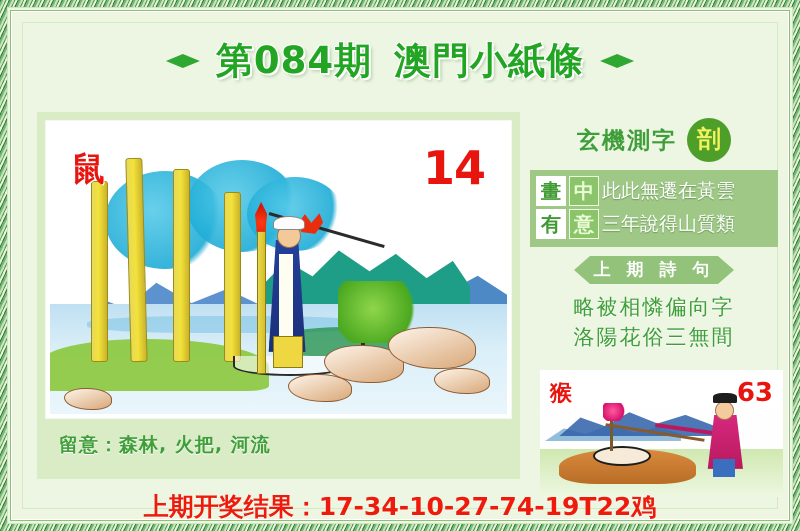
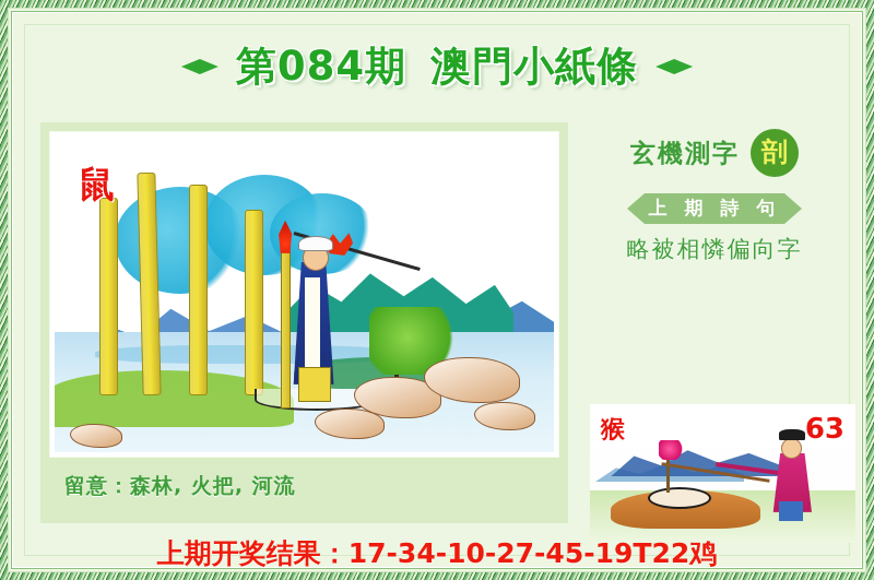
  第084期 澳門小紙條
  鼠
- 14
  留意：森林, 火把, 河流
  玄機測字
  剖
- 畫
- 中
- 此此無遷在黃雲
- 有
- 意
- 三年說得山質類
  上 期 詩 句
  略被相憐偏向字
- 洛陽花俗三無間
  猴
  63
- 上期开奖结果：17-34-10-27-74-19T22鸡
+ 上期开奖结果：17-34-10-27-45-19T22鸡
